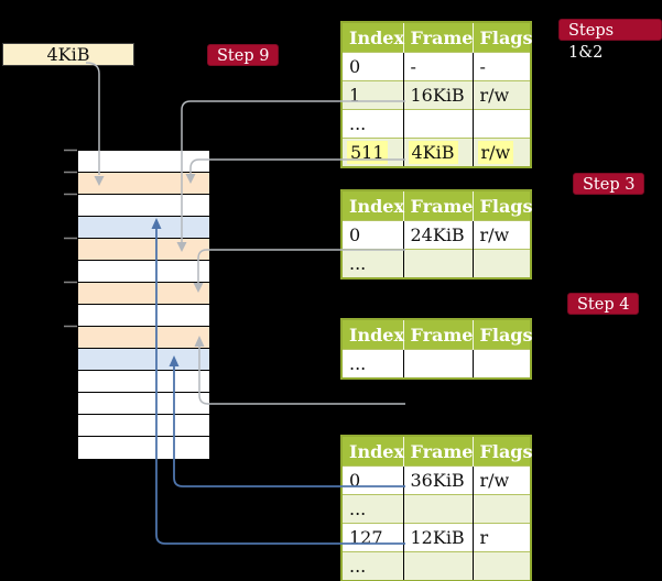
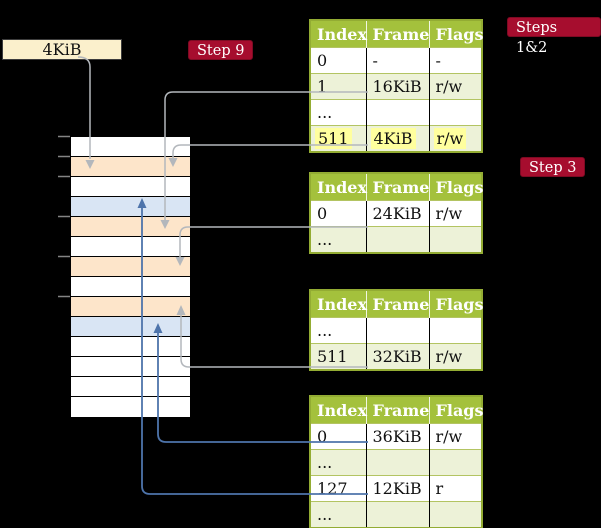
  4KiB
  Step 9
  Steps 1&2
  Step 3
- Step 4
  Index	Frame	Flags
  0	-	-
  1	16KiB	r/w
  ...
  511	4KiB	r/w
  Index	Frame	Flags
  0	24KiB	r/w
  ...
  Index	Frame	Flags
  ...
+ 511	32KiB	r/w
  Index	Frame	Flags
  0	36KiB	r/w
  ...
  127	12KiB	r
  ...
